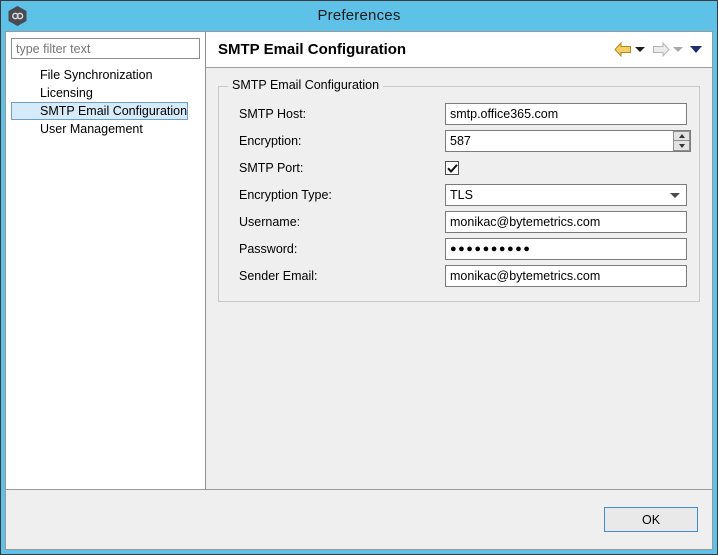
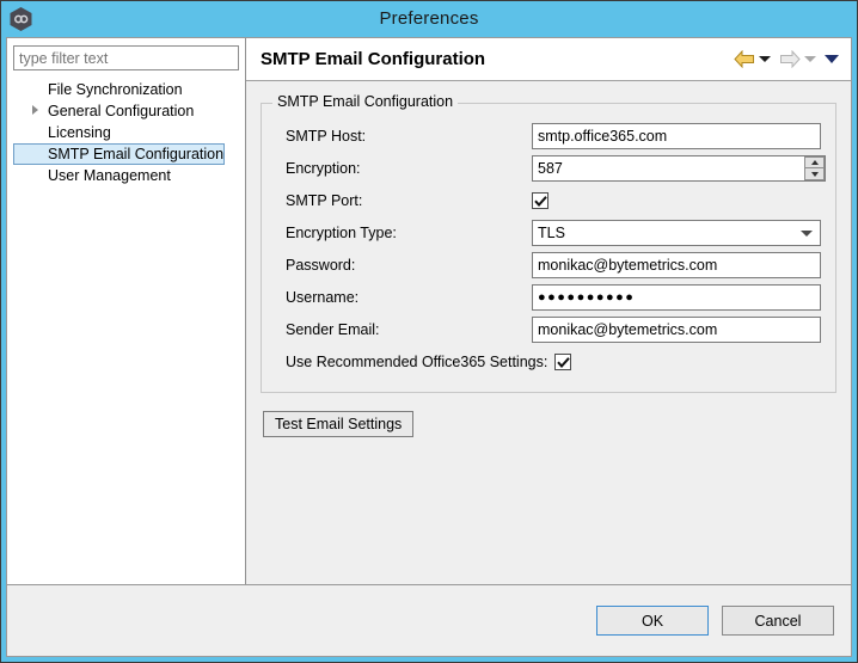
  Preferences
  type filter text
  File Synchronization
+ General Configuration
  Licensing
  SMTP Email Configuration
  User Management
  SMTP Email Configuration
  SMTP Email Configuration
  SMTP Host:
  smtp.office365.com
  Encryption:
  587
  SMTP Port:
  Encryption Type:
  TLS
- Username:
+ Password:
  monikac@bytemetrics.com
- Password:
+ Username:
  ●●●●●●●●●●
  Sender Email:
  monikac@bytemetrics.com
+ Use Recommended Office365 Settings:
+ Test Email Settings
  OK
+ Cancel
